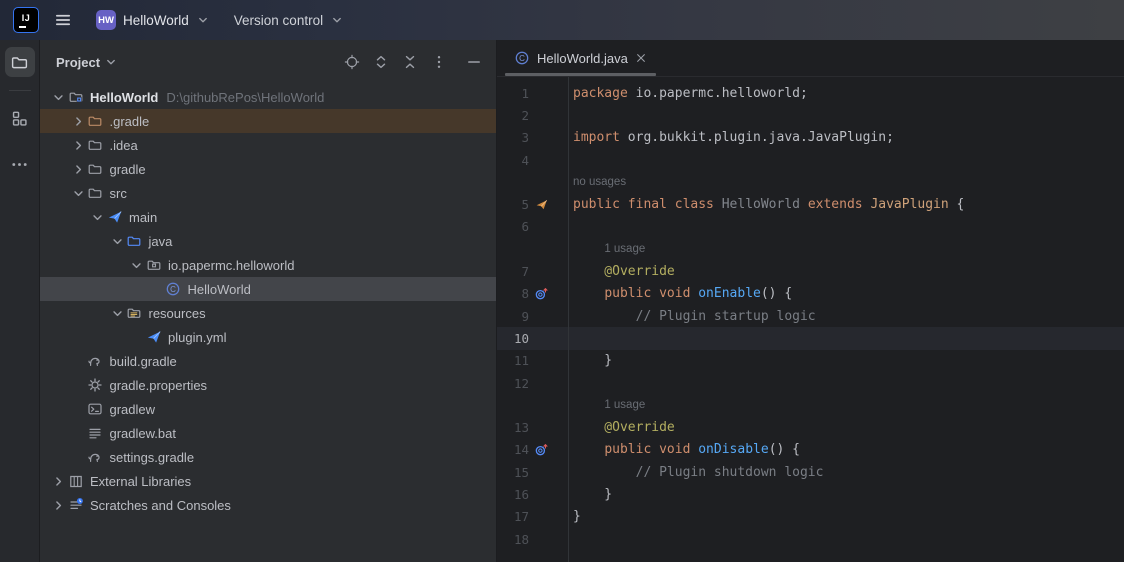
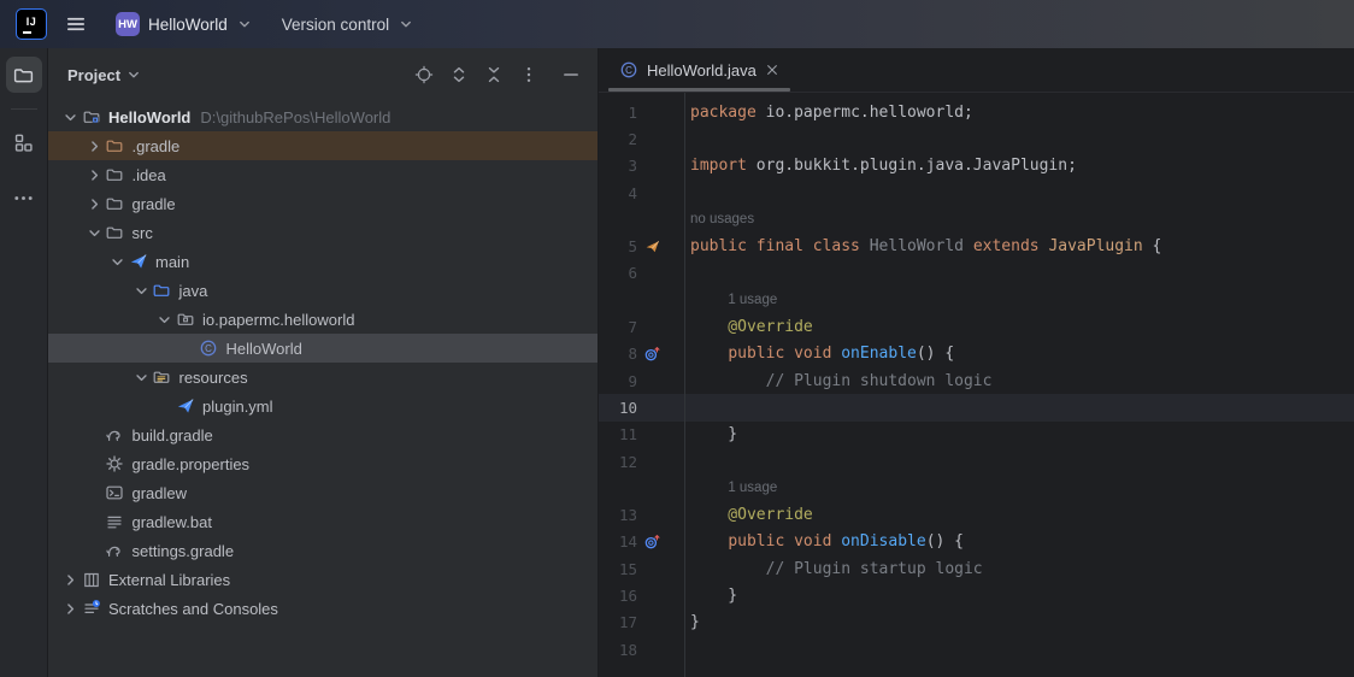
  IJ
  HW
  HelloWorld
  Version control
  Project
  HelloWorld
  D:\githubRePos\HelloWorld
  .gradle
  .idea
  gradle
  src
  main
  java
  io.papermc.helloworld
  C
  HelloWorld
  resources
  plugin.yml
  build.gradle
  gradle.properties
  gradlew
  gradlew.bat
  settings.gradle
  External Libraries
  Scratches and Consoles
  C
  HelloWorld.java
  1
  package io.papermc.helloworld;
  2
  3
  import org.bukkit.plugin.java.JavaPlugin;
  4
  no usages
  5
  public final class HelloWorld extends JavaPlugin {
  6
  1 usage
  7
  @Override
  8
  public void onEnable() {
  9
- // Plugin startup logic
+ // Plugin shutdown logic
  10
  11
  }
  12
  1 usage
  13
  @Override
  14
  public void onDisable() {
  15
- // Plugin shutdown logic
+ // Plugin startup logic
  16
  }
  17
  }
  18
